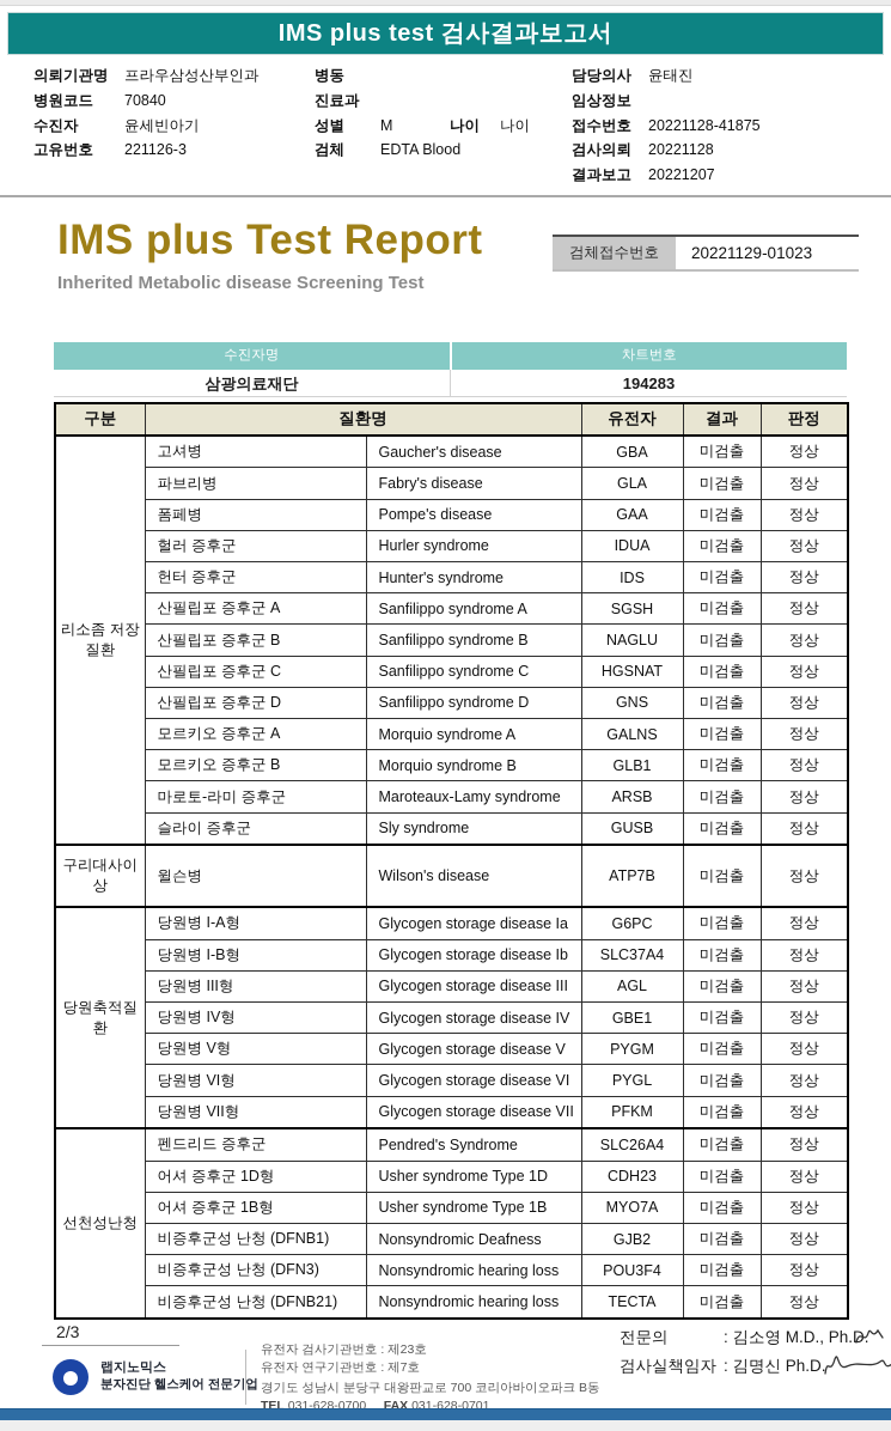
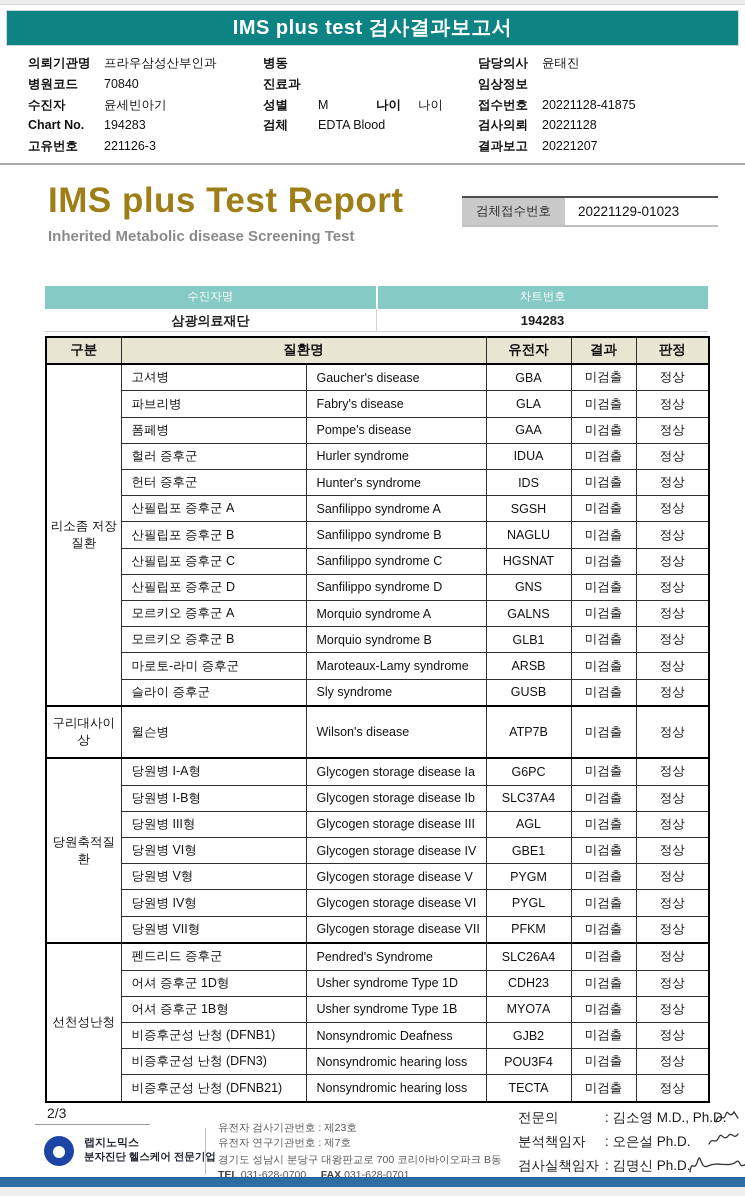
  IMS plus test 검사결과보고서
  의뢰기관명 프라우삼성산부인과
  병원코드 70840
  수진자 윤세빈아기
+ Chart No. 194283
  고유번호 221126-3
  병동
  진료과
  성별 M 나이 나이
  검체 EDTA Blood
  담당의사 윤태진
  임상정보
  접수번호 20221128-41875
  검사의뢰 20221128
  결과보고 20221207
  IMS plus Test Report
  Inherited Metabolic disease Screening Test
  검체접수번호
  20221129-01023
  수진자명
  차트번호
  삼광의료재단
  194283
  구분	질환명	유전자	결과	판정
  리소좀 저장질환	고셔병	Gaucher's disease	GBA	미검출	정상
  파브리병	Fabry's disease	GLA	미검출	정상
  폼페병	Pompe's disease	GAA	미검출	정상
  헐러 증후군	Hurler syndrome	IDUA	미검출	정상
  헌터 증후군	Hunter's syndrome	IDS	미검출	정상
  산필립포 증후군 A	Sanfilippo syndrome A	SGSH	미검출	정상
  산필립포 증후군 B	Sanfilippo syndrome B	NAGLU	미검출	정상
  산필립포 증후군 C	Sanfilippo syndrome C	HGSNAT	미검출	정상
  산필립포 증후군 D	Sanfilippo syndrome D	GNS	미검출	정상
  모르키오 증후군 A	Morquio syndrome A	GALNS	미검출	정상
  모르키오 증후군 B	Morquio syndrome B	GLB1	미검출	정상
  마로토-라미 증후군	Maroteaux-Lamy syndrome	ARSB	미검출	정상
  슬라이 증후군	Sly syndrome	GUSB	미검출	정상
  구리대사이상	윌슨병	Wilson's disease	ATP7B	미검출	정상
  당원축적질환	당원병 I-A형	Glycogen storage disease Ia	G6PC	미검출	정상
  당원병 I-B형	Glycogen storage disease Ib	SLC37A4	미검출	정상
  당원병 III형	Glycogen storage disease III	AGL	미검출	정상
- 당원병 IV형	Glycogen storage disease IV	GBE1	미검출	정상
+ 당원병 VI형	Glycogen storage disease IV	GBE1	미검출	정상
  당원병 V형	Glycogen storage disease V	PYGM	미검출	정상
- 당원병 VI형	Glycogen storage disease VI	PYGL	미검출	정상
+ 당원병 IV형	Glycogen storage disease VI	PYGL	미검출	정상
  당원병 VII형	Glycogen storage disease VII	PFKM	미검출	정상
  선천성난청	펜드리드 증후군	Pendred's Syndrome	SLC26A4	미검출	정상
  어셔 증후군 1D형	Usher syndrome Type 1D	CDH23	미검출	정상
  어셔 증후군 1B형	Usher syndrome Type 1B	MYO7A	미검출	정상
  비증후군성 난청 (DFNB1)	Nonsyndromic Deafness	GJB2	미검출	정상
  비증후군성 난청 (DFN3)	Nonsyndromic hearing loss	POU3F4	미검출	정상
  비증후군성 난청 (DFNB21)	Nonsyndromic hearing loss	TECTA	미검출	정상
  2/3
  랩지노믹스
  분자진단 헬스케어 전문기업
  유전자 검사기관번호 : 제23호
  유전자 연구기관번호 : 제7호
  경기도 성남시 분당구 대왕판교로 700 코리아바이오파크 B동
  TEL 031-628-0700 FAX 031-628-0701
  전문의 : 김소영 M.D., Ph.
+ 분석책임자 : 오은설 Ph.D.
  검사실책임자 : 김명신 Ph.D.
